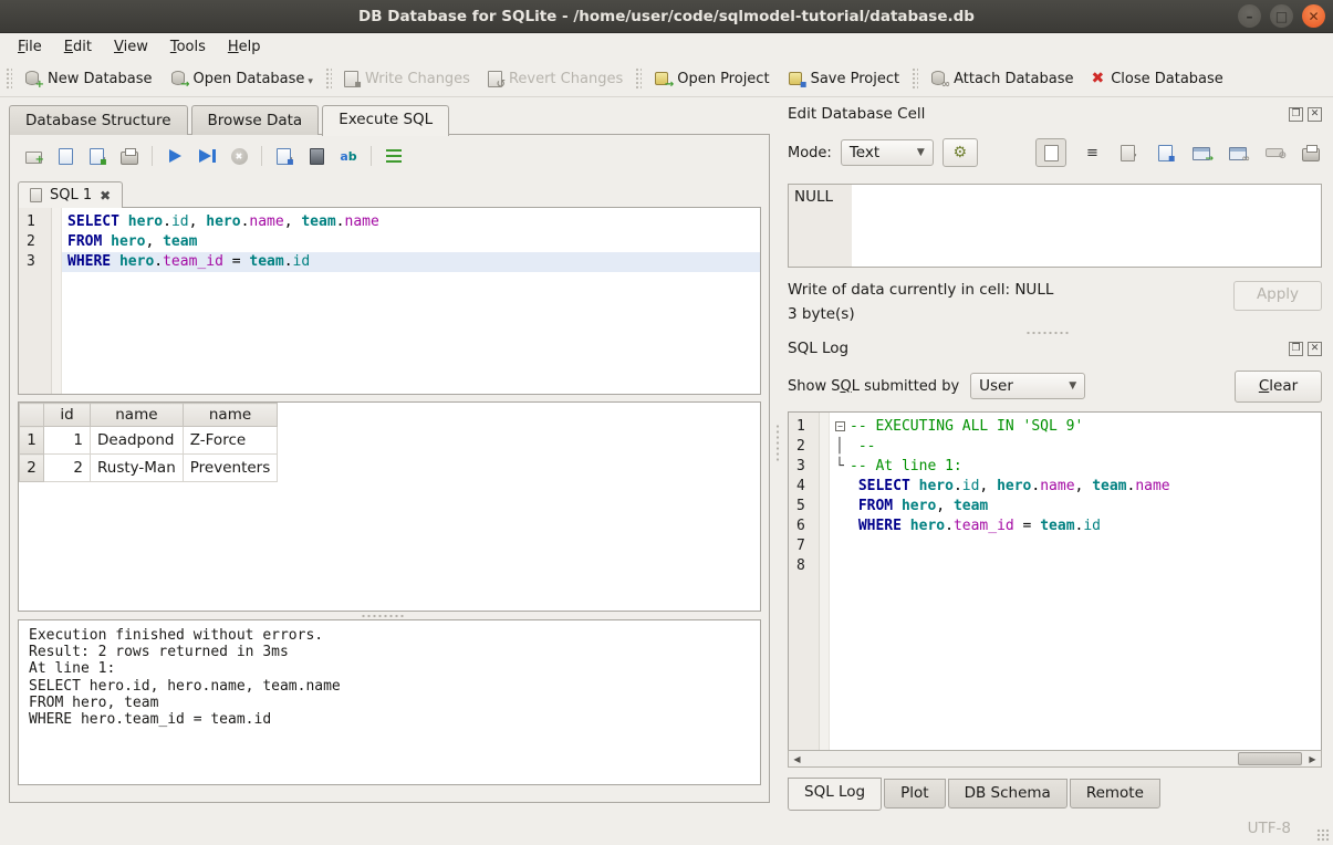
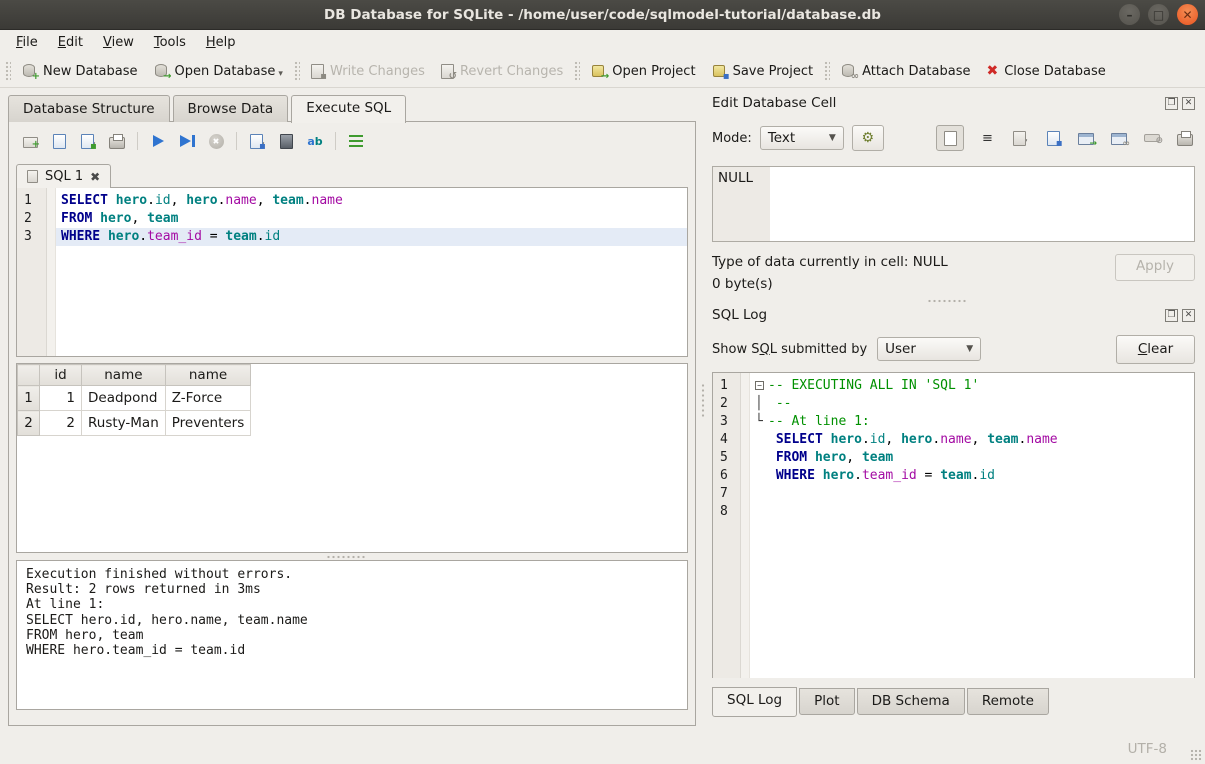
  DB Database for SQLite - /home/user/code/sqlmodel-tutorial/database.db
  –
  □
  ✕
  File
  Edit
  View
  Tools
  Help
  +
  New Database
  →
  Open Database
  ▾
  ▪
  Write Changes
  ↺
  Revert Changes
  →
  Open Project
  ▪
  Save Project
  ∞
  Attach Database
  ✖
  Close Database
  Database Structure
  Browse Data
  Execute SQL
  +
  ▪
  ✖
  ▪
  ab
  SQL 1
  ✖
  1
  2
  3
  SELECT hero.id, hero.name, team.name
  FROM hero, team
  WHERE hero.team_id = team.id
  	id	name	name
  1	1	Deadpond	Z-Force
  2	2	Rusty-Man	Preventers
  Execution finished without errors.
  Result: 2 rows returned in 3ms
  At line 1:
  SELECT hero.id, hero.name, team.name
  FROM hero, team
  WHERE hero.team_id = team.id
  Edit Database Cell
  ❐
  ✕
  Mode:
  Text
  ▼
  ⚙
  ≡
  ▪
  →
  ∞
  ⊖
  NULL
- Write of data currently in cell: NULL
+ Type of data currently in cell: NULL
- 3 byte(s)
+ 0 byte(s)
  Apply
  SQL Log
  ❐
  ✕
  Show SQL submitted by
  User
  ▼
  Clear
  1
  2
  3
  4
  5
  6
  7
  8
- − -- EXECUTING ALL IN 'SQL 9'
+ − -- EXECUTING ALL IN 'SQL 1'
  │ --
  └ -- At line 1:
  SELECT hero.id, hero.name, team.name
  FROM hero, team
  WHERE hero.team_id = team.id
- ◀
- ▶
  SQL Log
  Plot
  DB Schema
  Remote
  UTF-8
